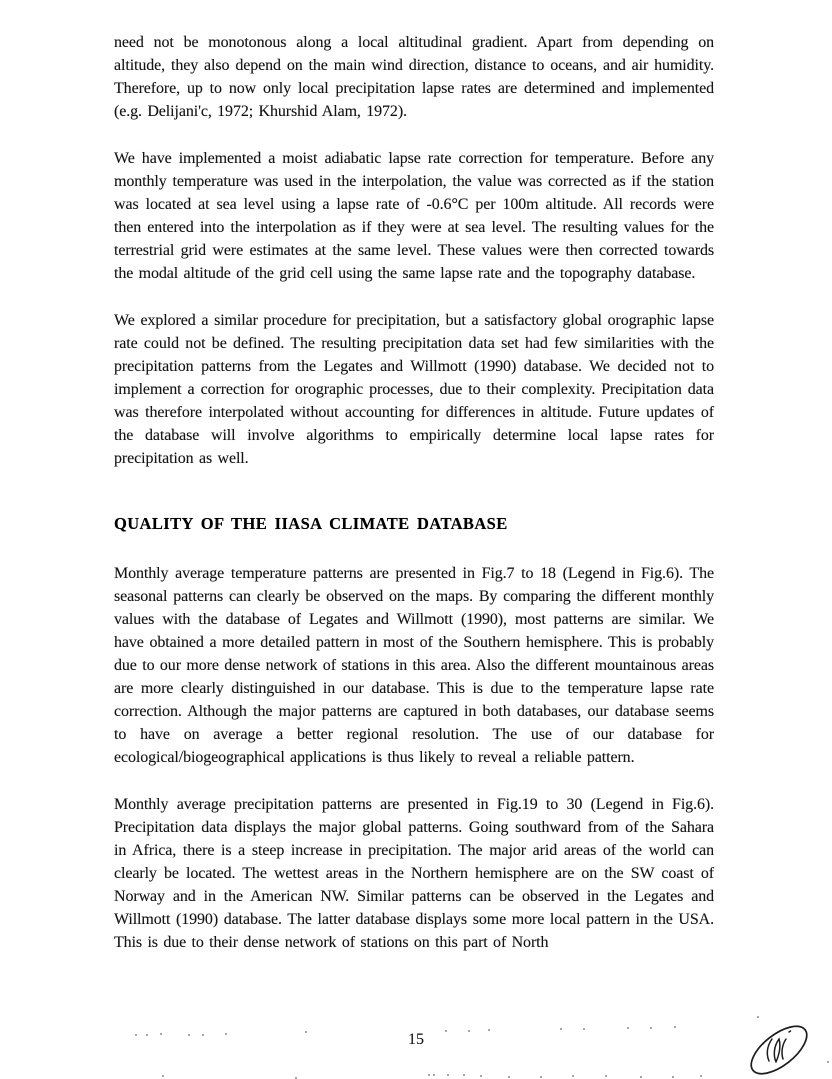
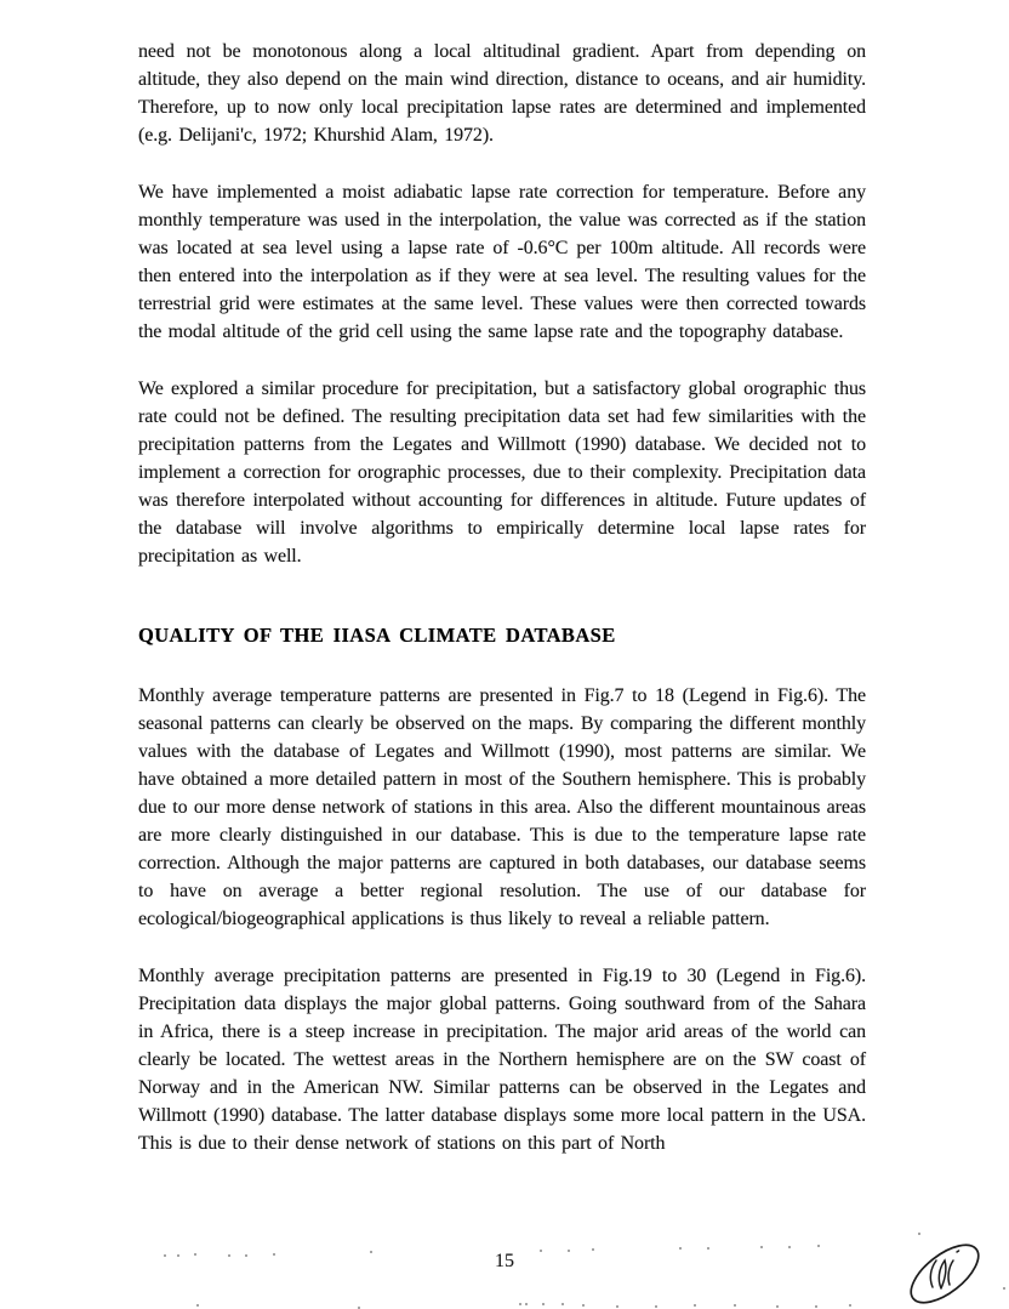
  need not be monotonous along a local altitudinal gradient. Apart from depending on altitude, they also depend on the main wind direction, distance to oceans, and air humidity. Therefore, up to now only local precipitation lapse rates are determined and implemented (e.g. Delijani'c, 1972; Khurshid Alam, 1972).
  We have implemented a moist adiabatic lapse rate correction for temperature. Before any monthly temperature was used in the interpolation, the value was corrected as if the station was located at sea level using a lapse rate of -0.6°C per 100m altitude. All records were then entered into the interpolation as if they were at sea level. The resulting values for the terrestrial grid were estimates at the same level. These values were then corrected towards the modal altitude of the grid cell using the same lapse rate and the topography database.
- We explored a similar procedure for precipitation, but a satisfactory global orographic lapse rate could not be defined. The resulting precipitation data set had few similarities with the precipitation patterns from the Legates and Willmott (1990) database. We decided not to implement a correction for orographic processes, due to their complexity. Precipitation data was therefore interpolated without accounting for differences in altitude. Future updates of the database will involve algorithms to empirically determine local lapse rates for precipitation as well.
+ We explored a similar procedure for precipitation, but a satisfactory global orographic thus rate could not be defined. The resulting precipitation data set had few similarities with the precipitation patterns from the Legates and Willmott (1990) database. We decided not to implement a correction for orographic processes, due to their complexity. Precipitation data was therefore interpolated without accounting for differences in altitude. Future updates of the database will involve algorithms to empirically determine local lapse rates for precipitation as well.
  QUALITY OF THE IIASA CLIMATE DATABASE
  Monthly average temperature patterns are presented in Fig.7 to 18 (Legend in Fig.6). The seasonal patterns can clearly be observed on the maps. By comparing the different monthly values with the database of Legates and Willmott (1990), most patterns are similar. We have obtained a more detailed pattern in most of the Southern hemisphere. This is probably due to our more dense network of stations in this area. Also the different mountainous areas are more clearly distinguished in our database. This is due to the temperature lapse rate correction. Although the major patterns are captured in both databases, our database seems to have on average a better regional resolution. The use of our database for ecological/biogeographical applications is thus likely to reveal a reliable pattern.
  Monthly average precipitation patterns are presented in Fig.19 to 30 (Legend in Fig.6). Precipitation data displays the major global patterns. Going southward from of the Sahara in Africa, there is a steep increase in precipitation. The major arid areas of the world can clearly be located. The wettest areas in the Northern hemisphere are on the SW coast of Norway and in the American NW. Similar patterns can be observed in the Legates and Willmott (1990) database. The latter database displays some more local pattern in the USA. This is due to their dense network of stations on this part of North
  15
